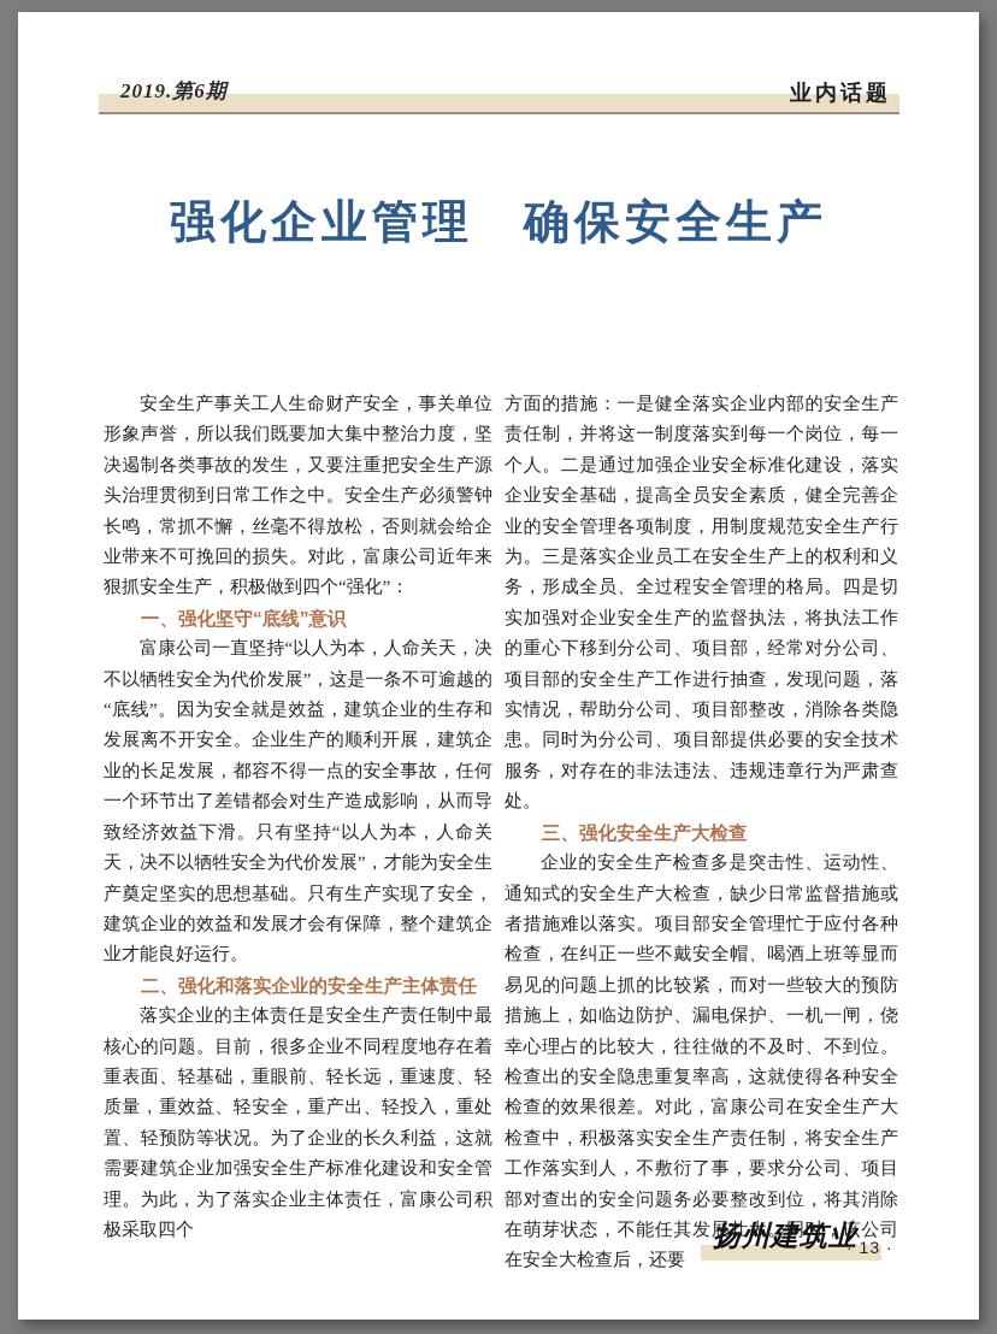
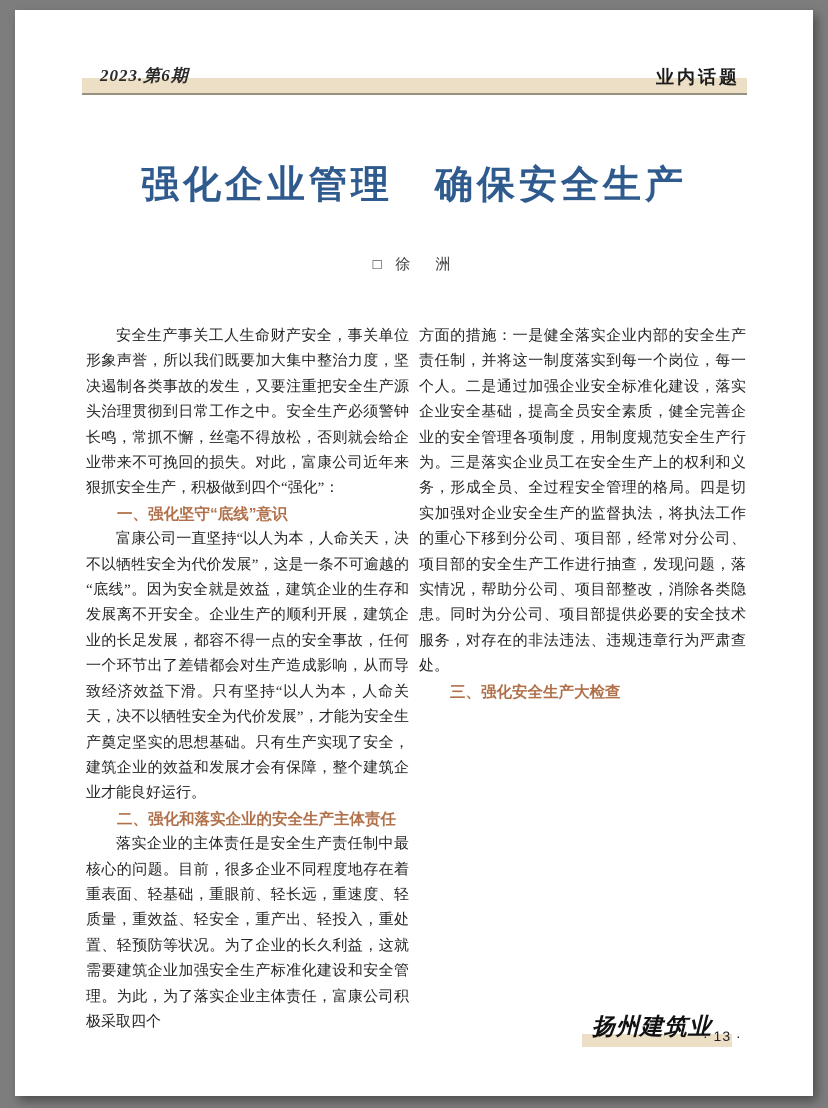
- 2019.第6期
+ 2023.第6期
  业内话题
  强化企业管理 确保安全生产
+ □ 徐 洲
  安全生产事关工人生命财产安全，事关单位形象声誉，所以我们既要加大集中整治力度，坚决遏制各类事故的发生，又要注重把安全生产源头治理贯彻到日常工作之中。安全生产必须警钟长鸣，常抓不懈，丝毫不得放松，否则就会给企业带来不可挽回的损失。对此，富康公司近年来狠抓安全生产，积极做到四个“强化”：
  一、强化坚守“底线”意识
  富康公司一直坚持“以人为本，人命关天，决不以牺牲安全为代价发展”，这是一条不可逾越的“底线”。因为安全就是效益，建筑企业的生存和发展离不开安全。企业生产的顺利开展，建筑企业的长足发展，都容不得一点的安全事故，任何一个环节出了差错都会对生产造成影响，从而导致经济效益下滑。只有坚持“以人为本，人命关天，决不以牺牲安全为代价发展”，才能为安全生产奠定坚实的思想基础。只有生产实现了安全，建筑企业的效益和发展才会有保障，整个建筑企业才能良好运行。
  二、强化和落实企业的安全生产主体责任
  落实企业的主体责任是安全生产责任制中最核心的问题。目前，很多企业不同程度地存在着重表面、轻基础，重眼前、轻长远，重速度、轻质量，重效益、轻安全，重产出、轻投入，重处置、轻预防等状况。为了企业的长久利益，这就需要建筑企业加强安全生产标准化建设和安全管理。为此，为了落实企业主体责任，富康公司积极采取四个
  方面的措施：一是健全落实企业内部的安全生产责任制，并将这一制度落实到每一个岗位，每一个人。二是通过加强企业安全标准化建设，落实企业安全基础，提高全员安全素质，健全完善企业的安全管理各项制度，用制度规范安全生产行为。三是落实企业员工在安全生产上的权利和义务，形成全员、全过程安全管理的格局。四是切实加强对企业安全生产的监督执法，将执法工作的重心下移到分公司、项目部，经常对分公司、项目部的安全生产工作进行抽查，发现问题，落实情况，帮助分公司、项目部整改，消除各类隐患。同时为分公司、项目部提供必要的安全技术服务，对存在的非法违法、违规违章行为严肃查处。
  三、强化安全生产大检查
- 企业的安全生产检查多是突击性、运动性、通知式的安全生产大检查，缺少日常监督措施或者措施难以落实。项目部安全管理忙于应付各种检查，在纠正一些不戴安全帽、喝酒上班等显而易见的问题上抓的比较紧，而对一些较大的预防措施上，如临边防护、漏电保护、一机一闸，侥幸心理占的比较大，往往做的不及时、不到位。检查出的安全隐患重复率高，这就使得各种安全检查的效果很差。对此，富康公司在安全生产大检查中，积极落实安全生产责任制，将安全生产工作落实到人，不敷衍了事，要求分公司、项目部对查出的安全问题务必要整改到位，将其消除在萌芽状态，不能任其发展壮大。同时，该公司在安全大检查后，还要
  扬州建筑业
  · 13 ·
